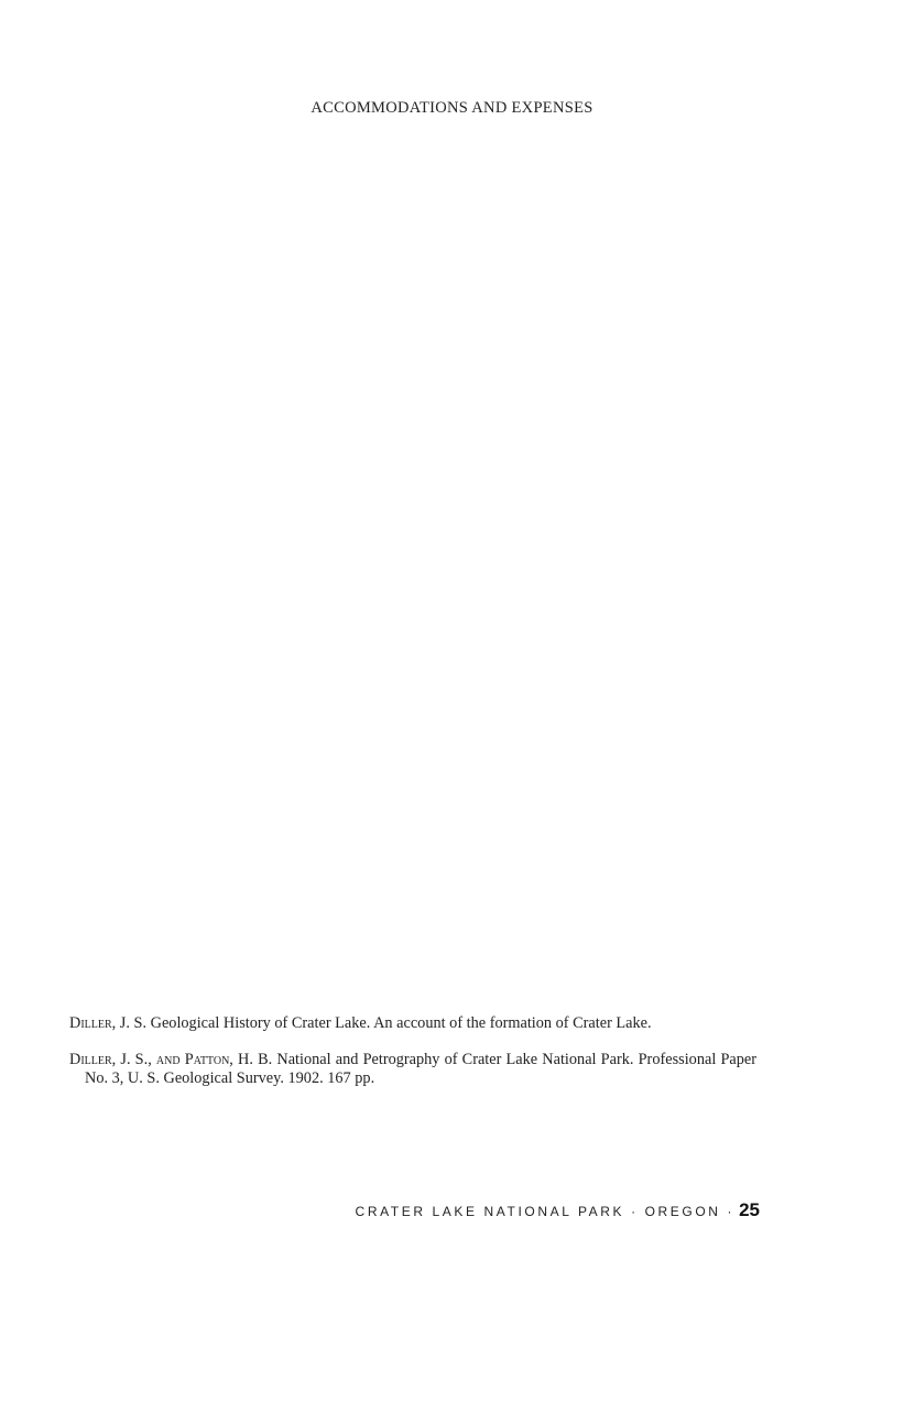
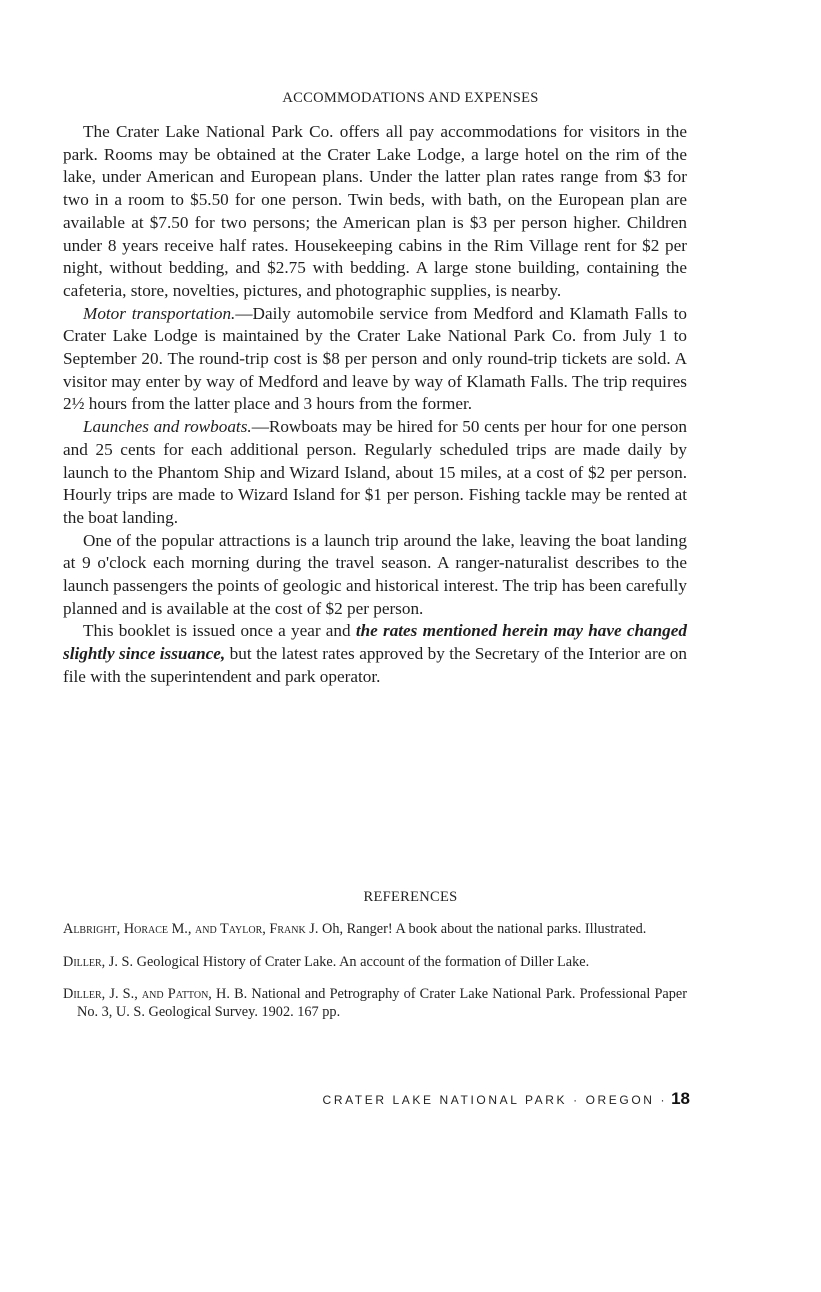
  ACCOMMODATIONS AND EXPENSES
+ The Crater Lake National Park Co. offers all pay accommodations for visitors in the park. Rooms may be obtained at the Crater Lake Lodge, a large hotel on the rim of the lake, under American and European plans. Under the latter plan rates range from $3 for two in a room to $5.50 for one person. Twin beds, with bath, on the European plan are available at $7.50 for two persons; the American plan is $3 per person higher. Children under 8 years receive half rates. Housekeeping cabins in the Rim Village rent for $2 per night, without bedding, and $2.75 with bedding. A large stone building, containing the cafeteria, store, novelties, pictures, and photographic supplies, is nearby.
+ Motor transportation.—Daily automobile service from Medford and Klamath Falls to Crater Lake Lodge is maintained by the Crater Lake National Park Co. from July 1 to September 20. The round-trip cost is $8 per person and only round-trip tickets are sold. A visitor may enter by way of Medford and leave by way of Klamath Falls. The trip requires 2½ hours from the latter place and 3 hours from the former.
+ Launches and rowboats.—Rowboats may be hired for 50 cents per hour for one person and 25 cents for each additional person. Regularly scheduled trips are made daily by launch to the Phantom Ship and Wizard Island, about 15 miles, at a cost of $2 per person. Hourly trips are made to Wizard Island for $1 per person. Fishing tackle may be rented at the boat landing.
+ One of the popular attractions is a launch trip around the lake, leaving the boat landing at 9 o'clock each morning during the travel season. A ranger-naturalist describes to the launch passengers the points of geologic and historical interest. The trip has been carefully planned and is available at the cost of $2 per person.
+ This booklet is issued once a year and the rates mentioned herein may have changed slightly since issuance, but the latest rates approved by the Secretary of the Interior are on file with the superintendent and park operator.
+ REFERENCES
+ Albright, Horace M., and Taylor, Frank J. Oh, Ranger! A book about the national parks. Illustrated.
- Diller, J. S. Geological History of Crater Lake. An account of the formation of Crater Lake.
+ Diller, J. S. Geological History of Crater Lake. An account of the formation of Diller Lake.
  Diller, J. S., and Patton, H. B. National and Petrography of Crater Lake National Park. Professional Paper No. 3, U. S. Geological Survey. 1902. 167 pp.
- CRATER LAKE NATIONAL PARK · OREGON · 25
+ CRATER LAKE NATIONAL PARK · OREGON · 18
